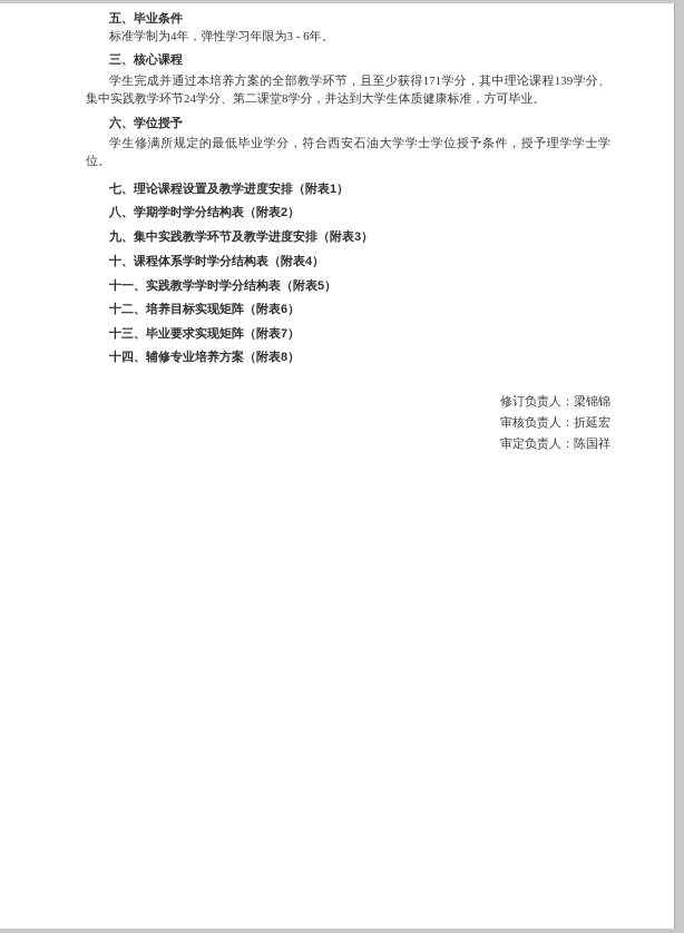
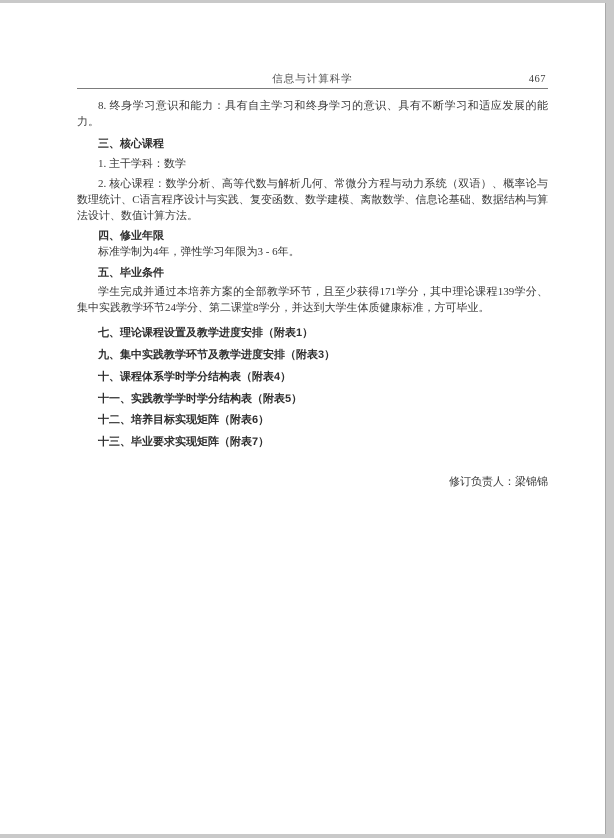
+ 信息与计算科学
+ 467
+ 8. 终身学习意识和能力：具有自主学习和终身学习的意识、具有不断学习和适应发展的能力。
- 五、毕业条件
+ 三、核心课程
+ 1. 主干学科：数学
+ 2. 核心课程：数学分析、高等代数与解析几何、常微分方程与动力系统（双语）、概率论与数理统计、C语言程序设计与实践、复变函数、数学建模、离散数学、信息论基础、数据结构与算法设计、数值计算方法。
+ 四、修业年限
  标准学制为4年，弹性学习年限为3 - 6年。
- 三、核心课程
+ 五、毕业条件
  学生完成并通过本培养方案的全部教学环节，且至少获得171学分，其中理论课程139学分、集中实践教学环节24学分、第二课堂8学分，并达到大学生体质健康标准，方可毕业。
- 六、学位授予
- 学生修满所规定的最低毕业学分，符合西安石油大学学士学位授予条件，授予理学学士学位。
  七、理论课程设置及教学进度安排（附表1）
- 八、学期学时学分结构表（附表2）
  九、集中实践教学环节及教学进度安排（附表3）
  十、课程体系学时学分结构表（附表4）
  十一、实践教学学时学分结构表（附表5）
  十二、培养目标实现矩阵（附表6）
  十三、毕业要求实现矩阵（附表7）
- 十四、辅修专业培养方案（附表8）
  修订负责人：梁锦锦
- 审核负责人：折延宏
- 审定负责人：陈国祥
